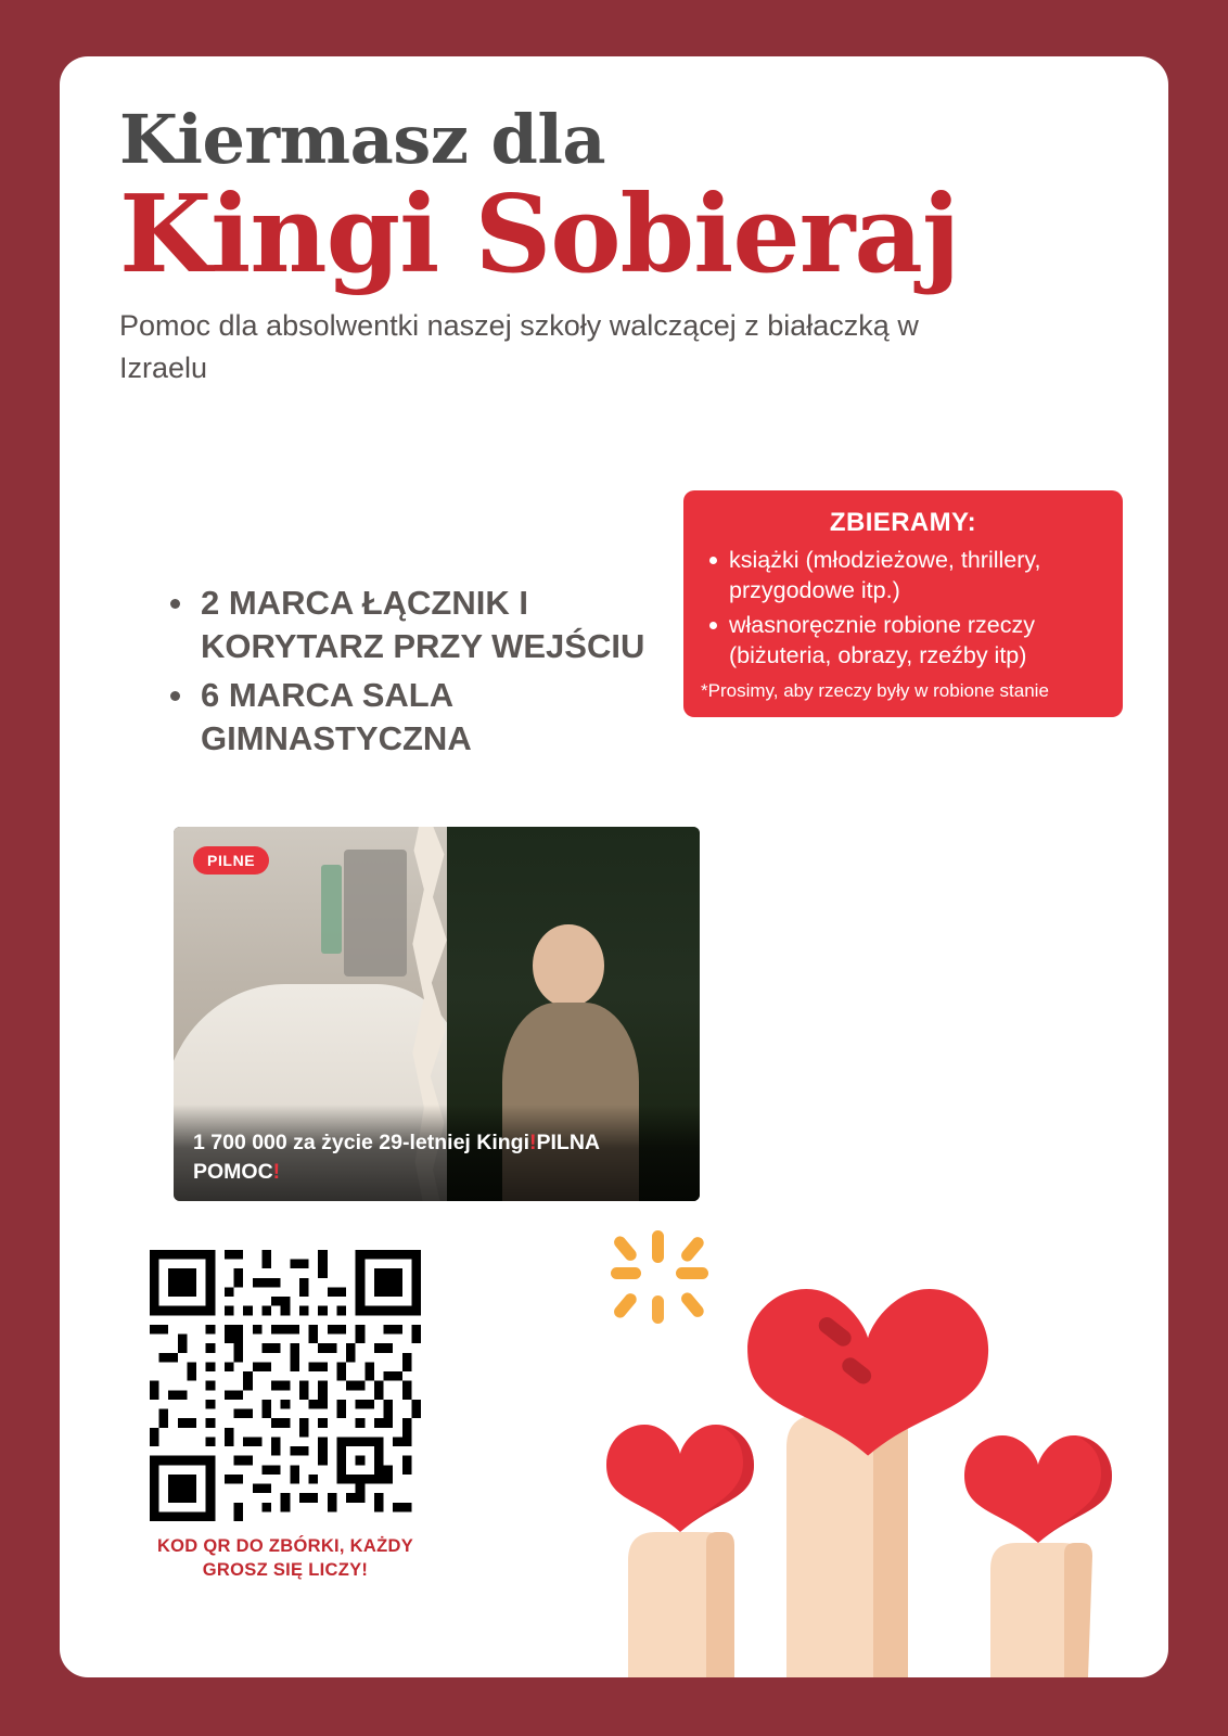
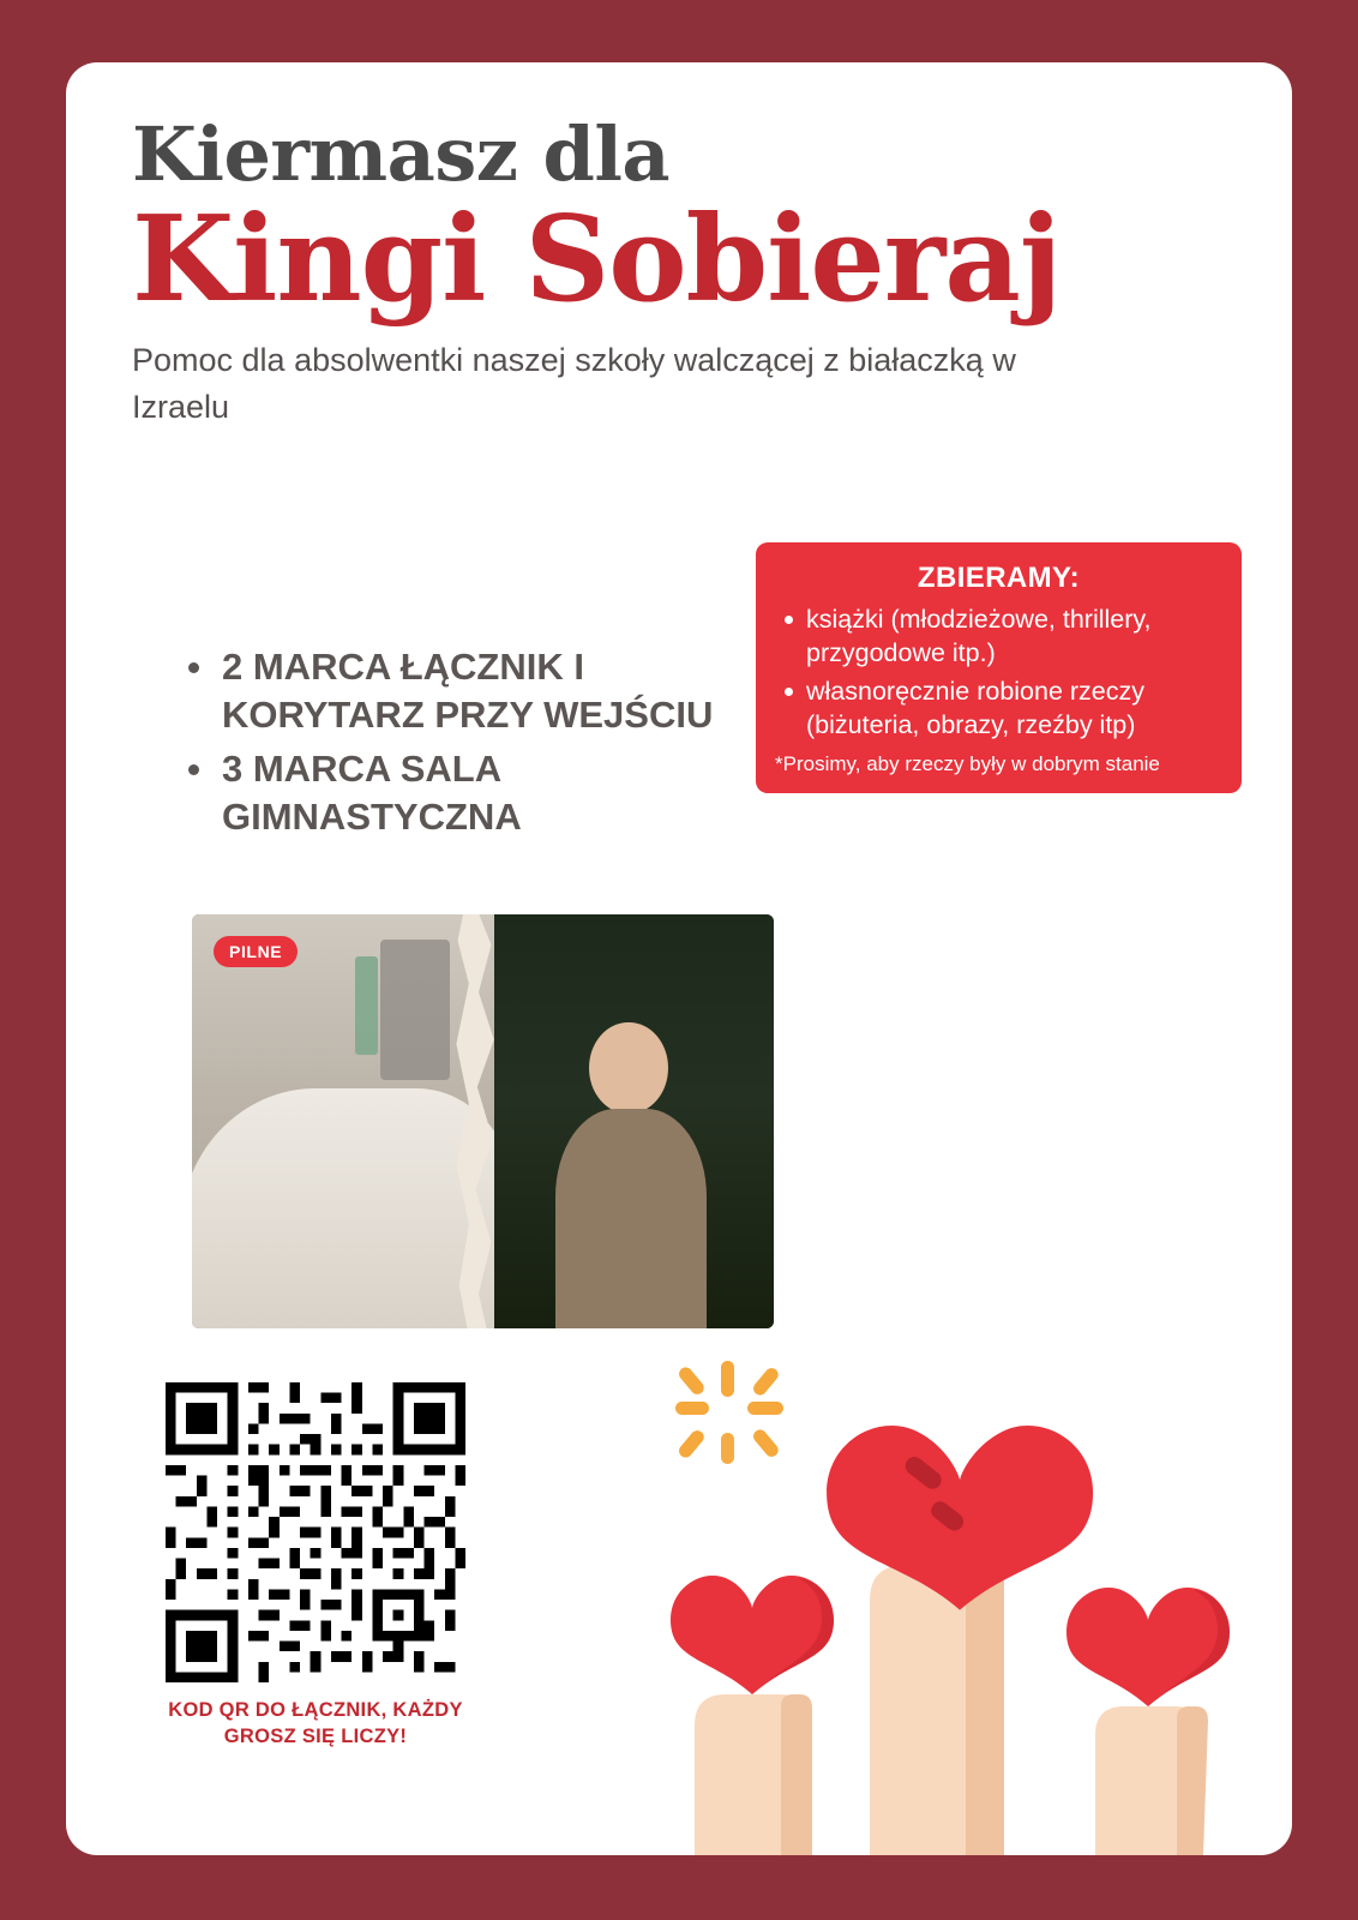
  Kiermasz dla
  Kingi Sobieraj
  Pomoc dla absolwentki naszej szkoły walczącej z białaczką w Izraelu
  2 MARCA ŁĄCZNIK I KORYTARZ PRZY WEJŚCIU
- 6 MARCA SALA GIMNASTYCZNA
+ 3 MARCA SALA GIMNASTYCZNA
  ZBIERAMY:
  książki (młodzieżowe, thrillery, przygodowe itp.)
  własnoręcznie robione rzeczy (biżuteria, obrazy, rzeźby itp)
- *Prosimy, aby rzeczy były w robione stanie
+ *Prosimy, aby rzeczy były w dobrym stanie
  PILNE
- 1 700 000 za życie 29-letniej Kingi!PILNA POMOC!
- KOD QR DO ZBÓRKI, KAŻDY GROSZ SIĘ LICZY!
+ KOD QR DO ŁĄCZNIK, KAŻDY GROSZ SIĘ LICZY!
